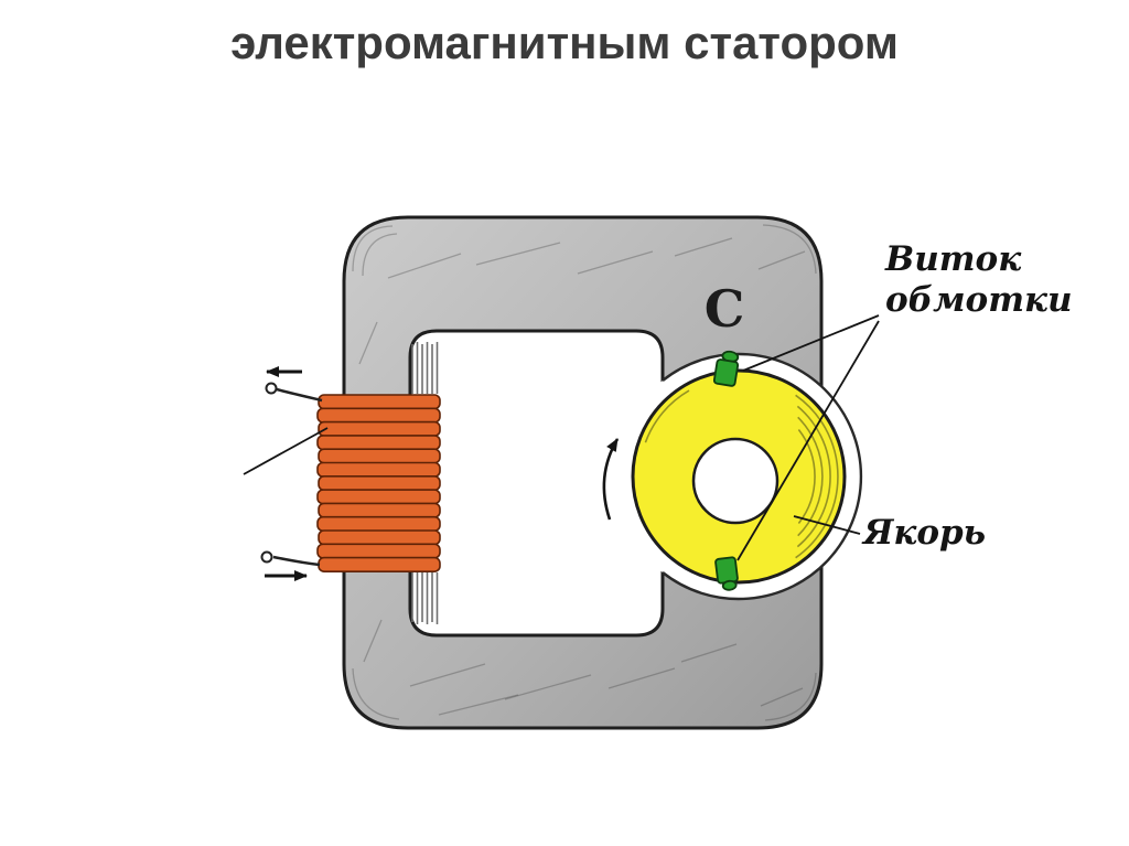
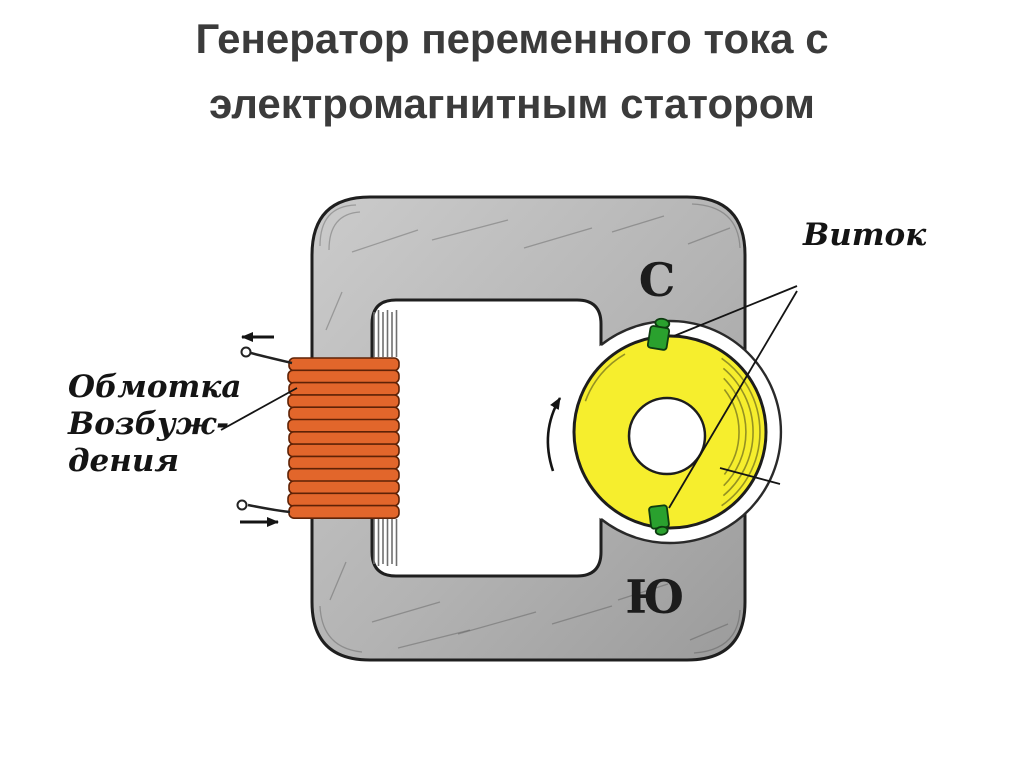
+ Генератор переменного тока с
  электромагнитным статором
  С
+ Ю
+ Обмотка
+ Возбуж-
+ дения
  Виток
- обмотки
- Якорь
